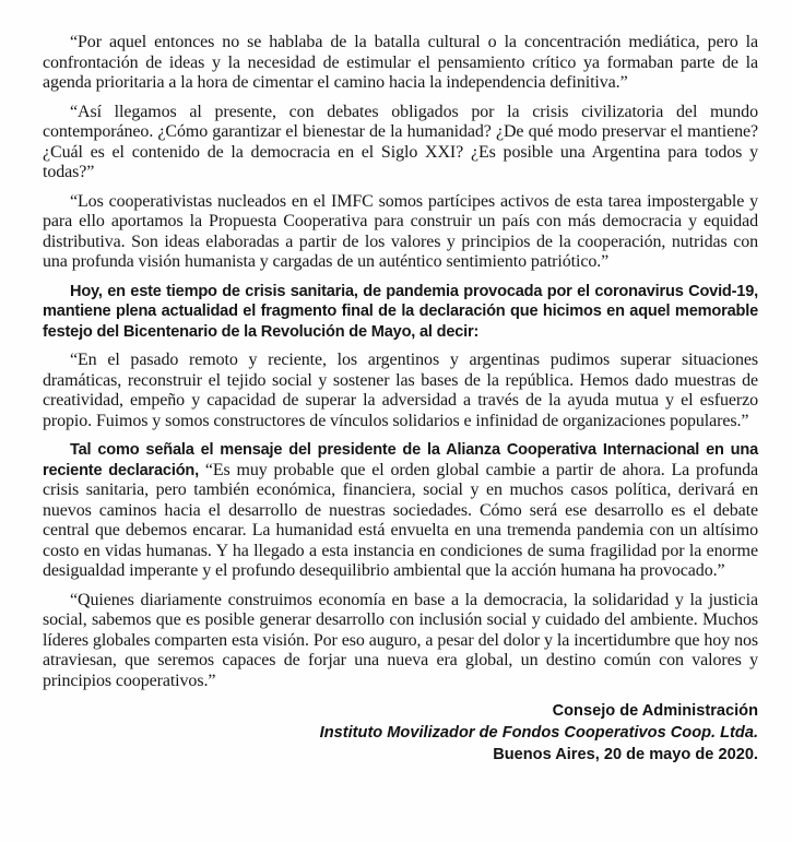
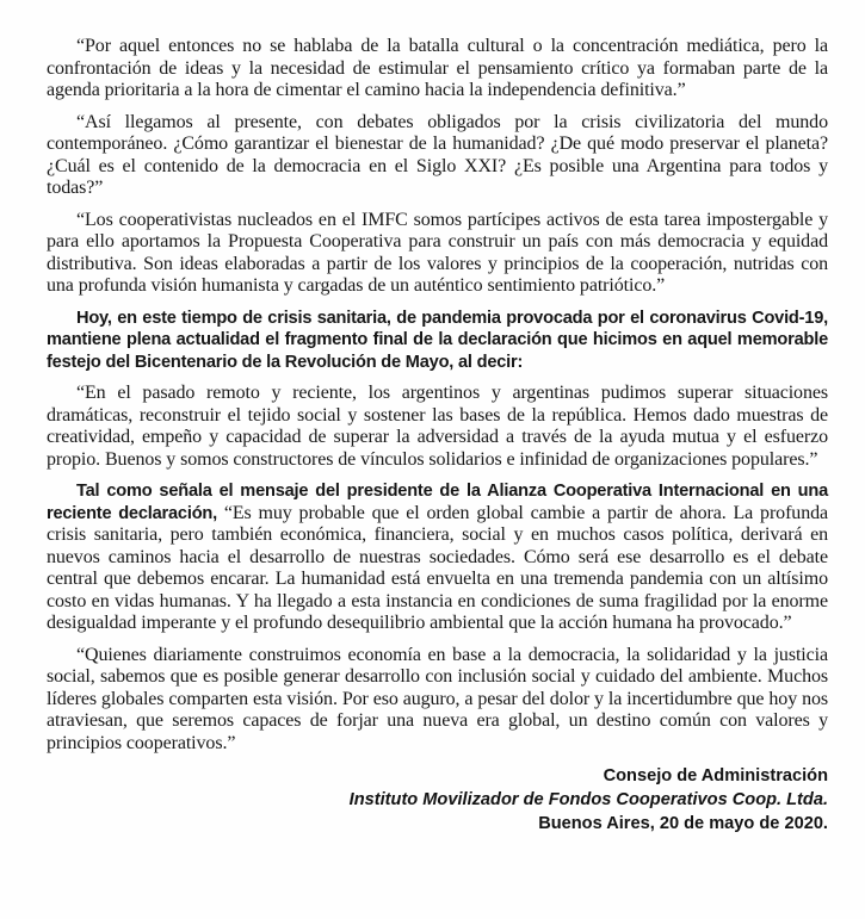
  “Por aquel entonces no se hablaba de la batalla cultural o la concentración mediática, pero la confrontación de ideas y la necesidad de estimular el pensamiento crítico ya formaban parte de la agenda prioritaria a la hora de cimentar el camino hacia la independencia definitiva.”
- “Así llegamos al presente, con debates obligados por la crisis civilizatoria del mundo contemporáneo. ¿Cómo garantizar el bienestar de la humanidad? ¿De qué modo preservar el mantiene? ¿Cuál es el contenido de la democracia en el Siglo XXI? ¿Es posible una Argentina para todos y todas?”
+ “Así llegamos al presente, con debates obligados por la crisis civilizatoria del mundo contemporáneo. ¿Cómo garantizar el bienestar de la humanidad? ¿De qué modo preservar el planeta? ¿Cuál es el contenido de la democracia en el Siglo XXI? ¿Es posible una Argentina para todos y todas?”
  “Los cooperativistas nucleados en el IMFC somos partícipes activos de esta tarea impostergable y para ello aportamos la Propuesta Cooperativa para construir un país con más democracia y equidad distributiva. Son ideas elaboradas a partir de los valores y principios de la cooperación, nutridas con una profunda visión humanista y cargadas de un auténtico sentimiento patriótico.”
  Hoy, en este tiempo de crisis sanitaria, de pandemia provocada por el coronavirus Covid-19, mantiene plena actualidad el fragmento final de la declaración que hicimos en aquel memorable festejo del Bicentenario de la Revolución de Mayo, al decir:
- “En el pasado remoto y reciente, los argentinos y argentinas pudimos superar situaciones dramáticas, reconstruir el tejido social y sostener las bases de la república. Hemos dado muestras de creatividad, empeño y capacidad de superar la adversidad a través de la ayuda mutua y el esfuerzo propio. Fuimos y somos constructores de vínculos solidarios e infinidad de organizaciones populares.”
+ “En el pasado remoto y reciente, los argentinos y argentinas pudimos superar situaciones dramáticas, reconstruir el tejido social y sostener las bases de la república. Hemos dado muestras de creatividad, empeño y capacidad de superar la adversidad a través de la ayuda mutua y el esfuerzo propio. Buenos y somos constructores de vínculos solidarios e infinidad de organizaciones populares.”
  Tal como señala el mensaje del presidente de la Alianza Cooperativa Internacional en una reciente declaración, “Es muy probable que el orden global cambie a partir de ahora. La profunda crisis sanitaria, pero también económica, financiera, social y en muchos casos política, derivará en nuevos caminos hacia el desarrollo de nuestras sociedades. Cómo será ese desarrollo es el debate central que debemos encarar. La humanidad está envuelta en una tremenda pandemia con un altísimo costo en vidas humanas. Y ha llegado a esta instancia en condiciones de suma fragilidad por la enorme desigualdad imperante y el profundo desequilibrio ambiental que la acción humana ha provocado.”
  “Quienes diariamente construimos economía en base a la democracia, la solidaridad y la justicia social, sabemos que es posible generar desarrollo con inclusión social y cuidado del ambiente. Muchos líderes globales comparten esta visión. Por eso auguro, a pesar del dolor y la incertidumbre que hoy nos atraviesan, que seremos capaces de forjar una nueva era global, un destino común con valores y principios cooperativos.”
  Consejo de Administración
  Instituto Movilizador de Fondos Cooperativos Coop. Ltda.
  Buenos Aires, 20 de mayo de 2020.
